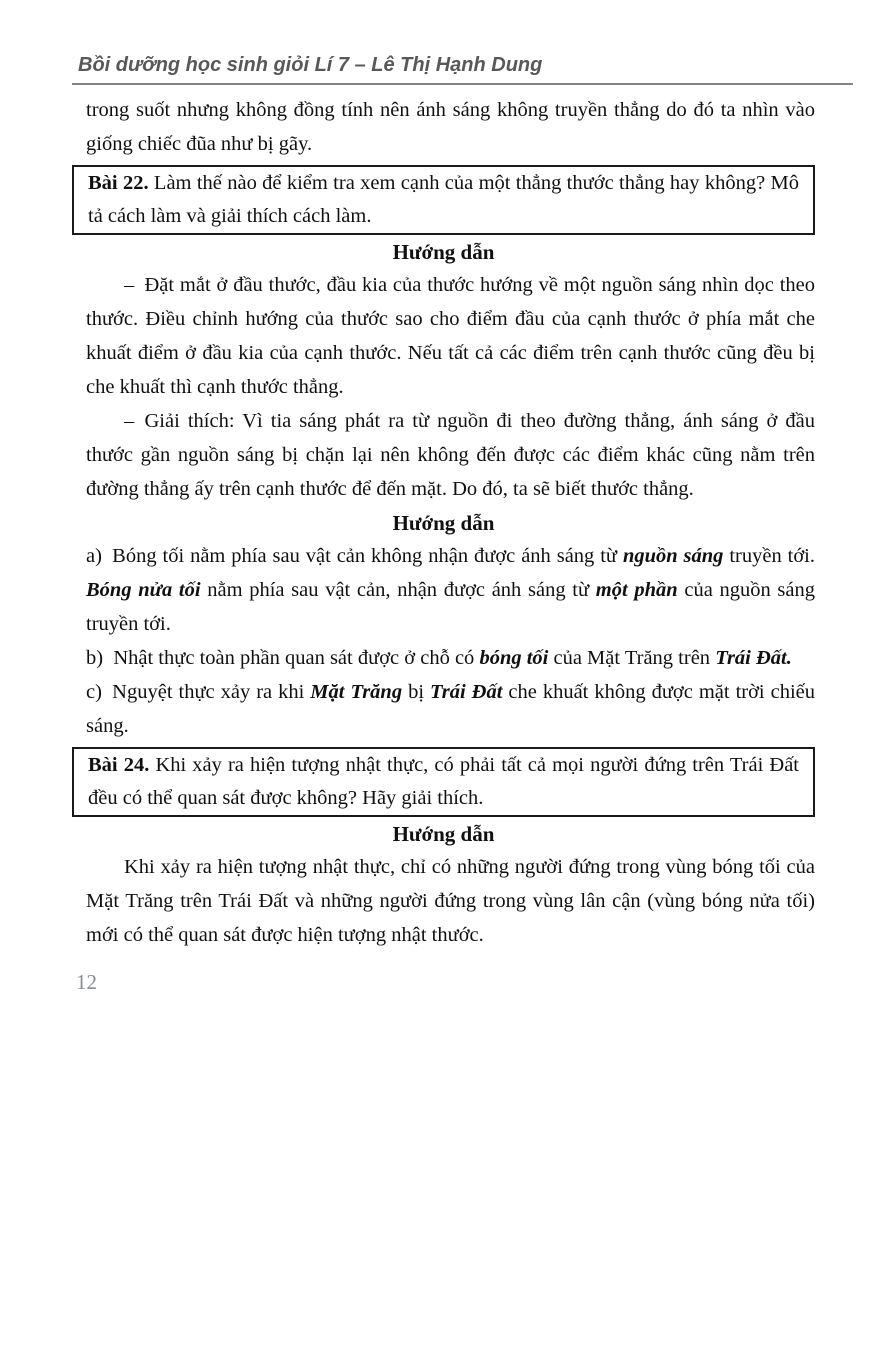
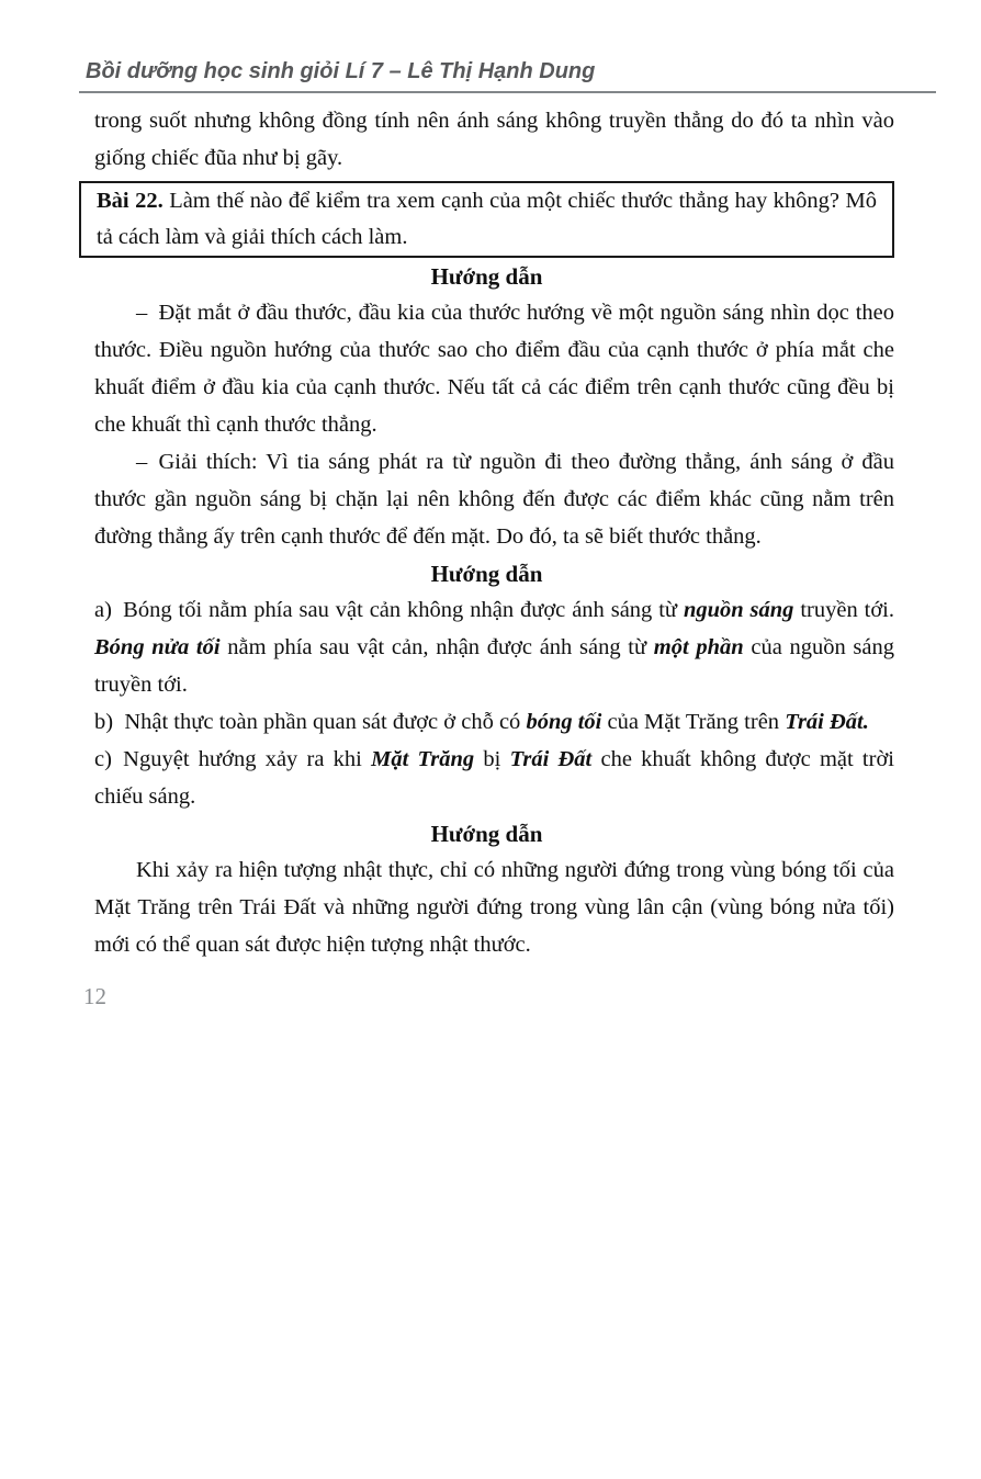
  Bồi dưỡng học sinh giỏi Lí 7 – Lê Thị Hạnh Dung
  trong suốt nhưng không đồng tính nên ánh sáng không truyền thẳng do đó ta nhìn vào giống chiếc đũa như bị gãy.
- Bài 22. Làm thế nào để kiểm tra xem cạnh của một thẳng thước thẳng hay không? Mô tả cách làm và giải thích cách làm.
+ Bài 22. Làm thế nào để kiểm tra xem cạnh của một chiếc thước thẳng hay không? Mô tả cách làm và giải thích cách làm.
  Hướng dẫn
- – Đặt mắt ở đầu thước, đầu kia của thước hướng về một nguồn sáng nhìn dọc theo thước. Điều chỉnh hướng của thước sao cho điểm đầu của cạnh thước ở phía mắt che khuất điểm ở đầu kia của cạnh thước. Nếu tất cả các điểm trên cạnh thước cũng đều bị che khuất thì cạnh thước thẳng.
+ – Đặt mắt ở đầu thước, đầu kia của thước hướng về một nguồn sáng nhìn dọc theo thước. Điều nguồn hướng của thước sao cho điểm đầu của cạnh thước ở phía mắt che khuất điểm ở đầu kia của cạnh thước. Nếu tất cả các điểm trên cạnh thước cũng đều bị che khuất thì cạnh thước thẳng.
  – Giải thích: Vì tia sáng phát ra từ nguồn đi theo đường thẳng, ánh sáng ở đầu thước gần nguồn sáng bị chặn lại nên không đến được các điểm khác cũng nằm trên đường thẳng ấy trên cạnh thước để đến mặt. Do đó, ta sẽ biết thước thẳng.
  Hướng dẫn
  a) Bóng tối nằm phía sau vật cản không nhận được ánh sáng từ nguồn sáng truyền tới. Bóng nửa tối nằm phía sau vật cản, nhận được ánh sáng từ một phần của nguồn sáng truyền tới.
  b) Nhật thực toàn phần quan sát được ở chỗ có bóng tối của Mặt Trăng trên Trái Đất.
- c) Nguyệt thực xảy ra khi Mặt Trăng bị Trái Đất che khuất không được mặt trời chiếu sáng.
+ c) Nguyệt hướng xảy ra khi Mặt Trăng bị Trái Đất che khuất không được mặt trời chiếu sáng.
- Bài 24. Khi xảy ra hiện tượng nhật thực, có phải tất cả mọi người đứng trên Trái Đất đều có thể quan sát được không? Hãy giải thích.
  Hướng dẫn
  Khi xảy ra hiện tượng nhật thực, chỉ có những người đứng trong vùng bóng tối của Mặt Trăng trên Trái Đất và những người đứng trong vùng lân cận (vùng bóng nửa tối) mới có thể quan sát được hiện tượng nhật thước.
  12
